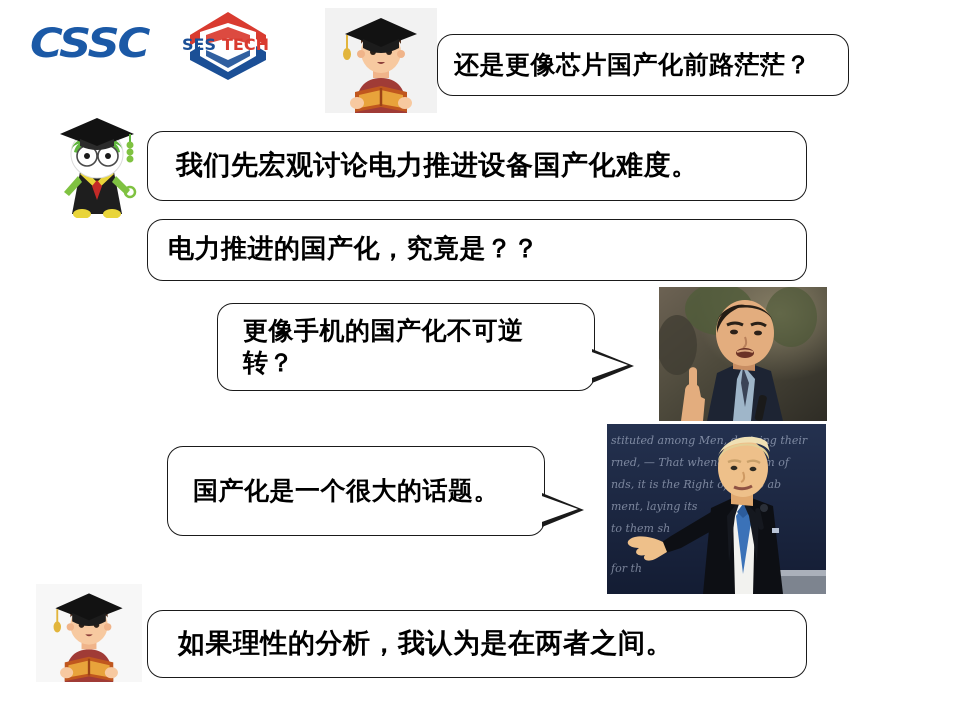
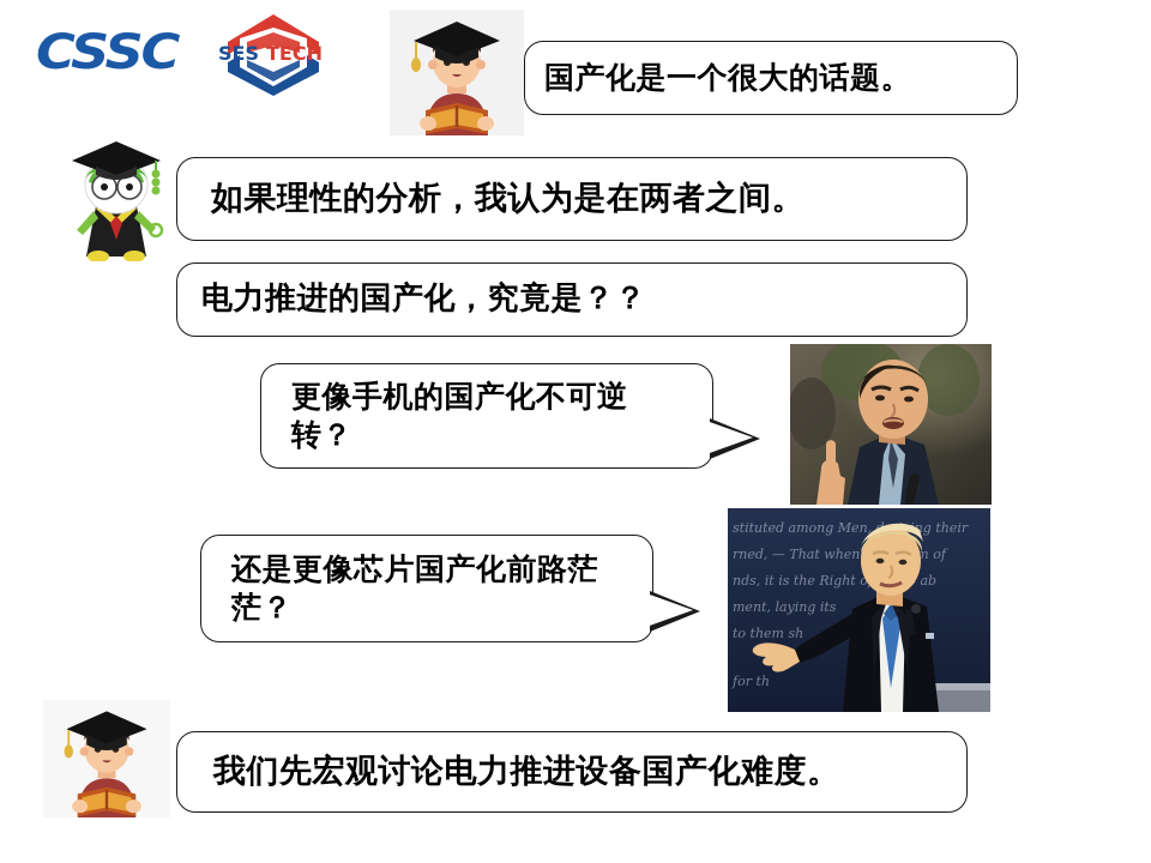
  CSSC
  SES
  TECH
  stituted among Men,ng their
  rned, — That whenm of
  nds, it is the Right o ab
  ment, laying its
  to them sh
  for th
- 还是更像芯片国产化前路茫茫？
+ 国产化是一个很大的话题。
- 我们先宏观讨论电力推进设备国产化难度。
+ 如果理性的分析，我认为是在两者之间。
  电力推进的国产化，究竟是？？
  更像手机的国产化不可逆转？
- 国产化是一个很大的话题。
+ 还是更像芯片国产化前路茫茫？
- 如果理性的分析，我认为是在两者之间。
+ 我们先宏观讨论电力推进设备国产化难度。
